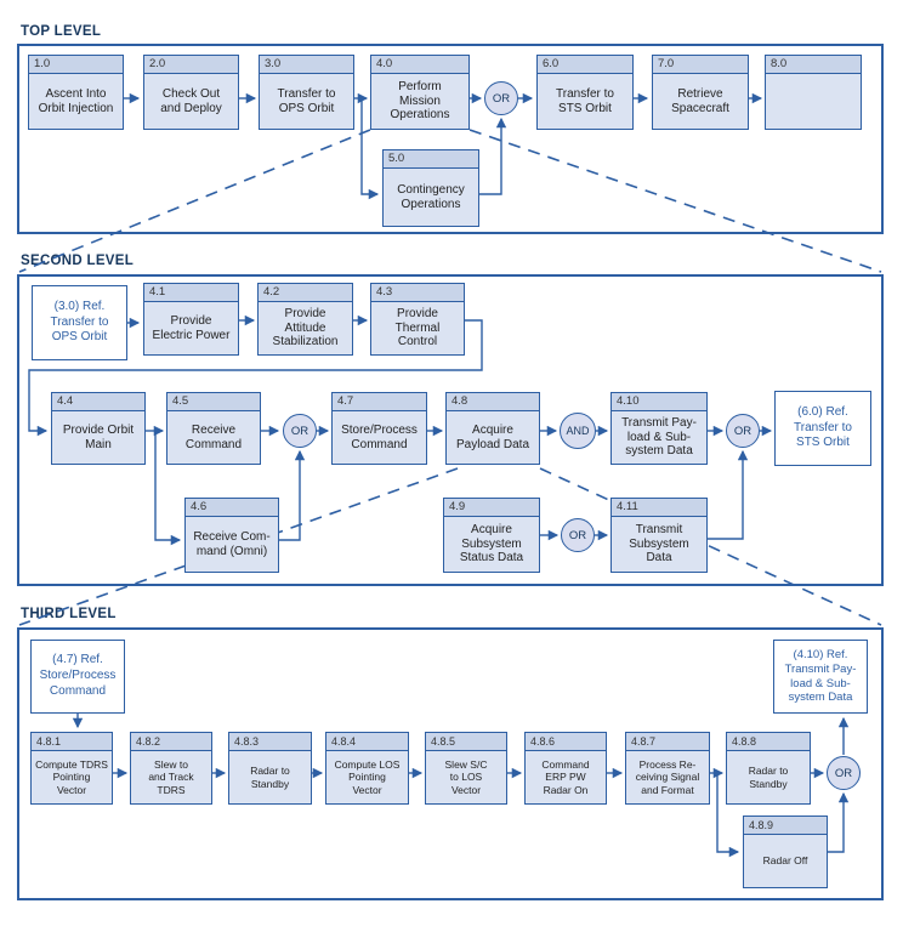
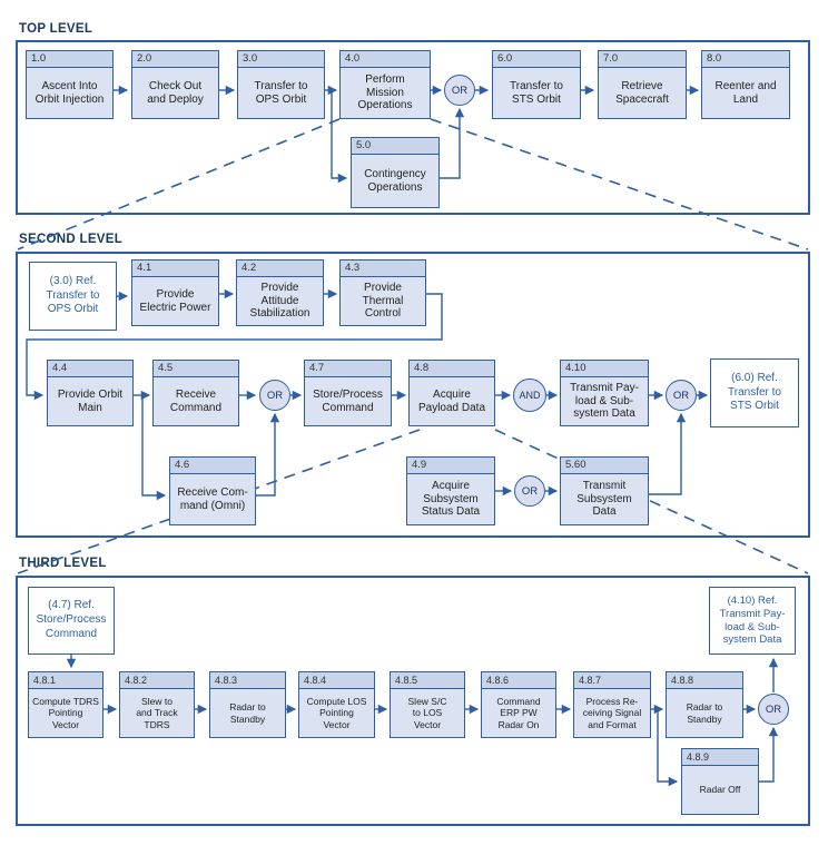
  TOP LEVEL
  SECOND LEVEL
  THID LEVEL
  1.0
  Ascent Into
  Orbit Injection
  2.0
  Check Out
  and Deploy
  3.0
  Transfer to
  OPS Orbit
  4.0
  Perform
  Mission
  Operations
  5.0
  Contingency
  Operations
  OR
  6.0
  Transfer to
  STS Orbit
  7.0
  Retrieve
  Spacecraft
  8.0
+ Reenter and
+ Land
  (3.0) Ref.
  Transfer to
  OPS Orbit
  4.1
  Provide
  Electric Power
  4.2
  Provide
  Attitude
  Stabilization
  4.3
  Provide
  Thermal
  Control
  4.4
  Provide Orbit
  Main
  4.5
  Receive
  Command
  4.6
  Receive Com-
  mand (Omni)
  OR
  4.7
  Store/Process
  Command
  4.8
  Acquire
  Payload Data
  4.9
  Acquire
  Subsystem
  Status Data
  AND
  OR
  4.10
  Transmit Pay-
  load & Sub-
  system Data
- 4.11
+ 5.60
  Transmit
  Subsystem
  Data
  OR
  (6.0) Ref.
  Transfer to
  STS Orbit
  (4.7) Ref.
  Store/Process
  Command
  (4.10) Ref.
  Transmit Pay-
  load & Sub-
  system Data
  4.8.1
  Compute TDRS
  Pointing
  Vector
  4.8.2
  Slew to
  and Track
  TDRS
  4.8.3
  Radar to
  Standby
  4.8.4
  Compute LOS
  Pointing
  Vector
  4.8.5
  Slew S/C
  to LOS
  Vector
  4.8.6
  Command
  ERP PW
  Radar On
  4.8.7
  Process Re-
  ceiving Signal
  and Format
  4.8.8
  Radar to
  Standby
  4.8.9
  Radar Off
  OR
